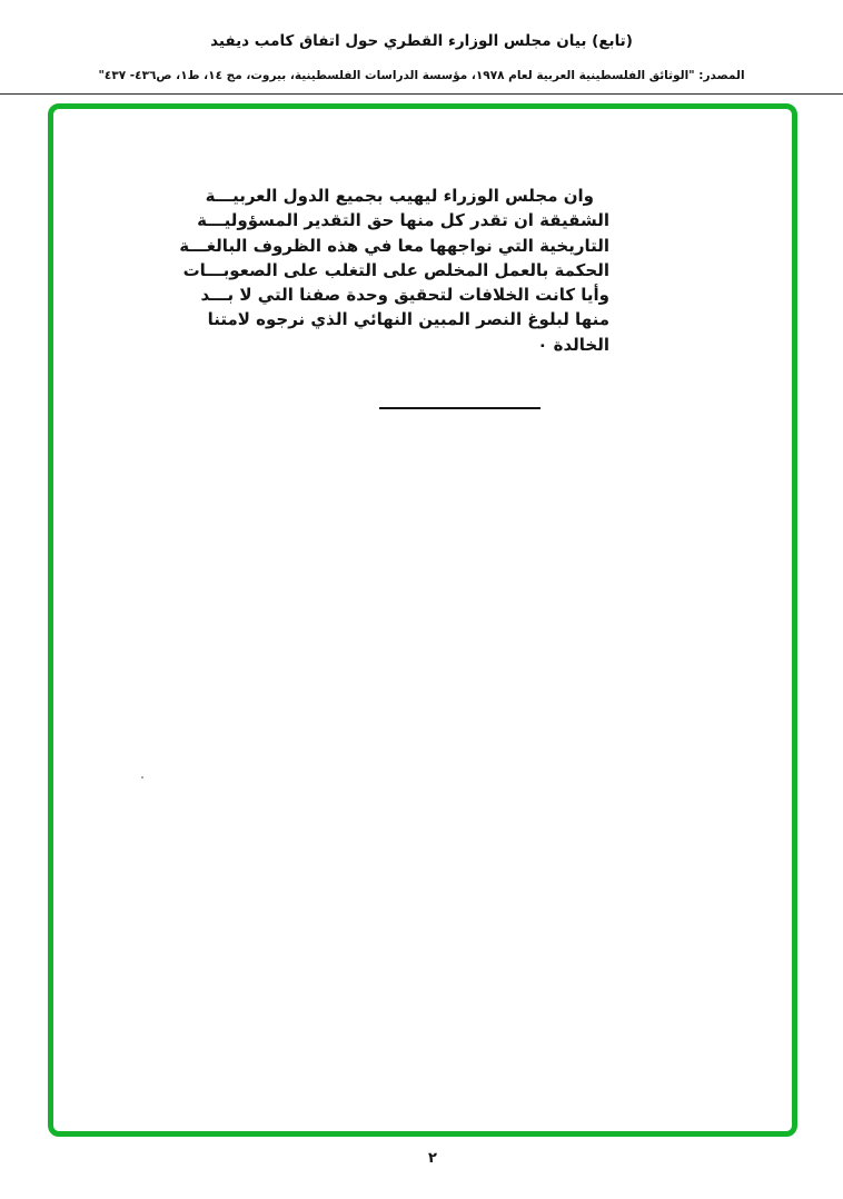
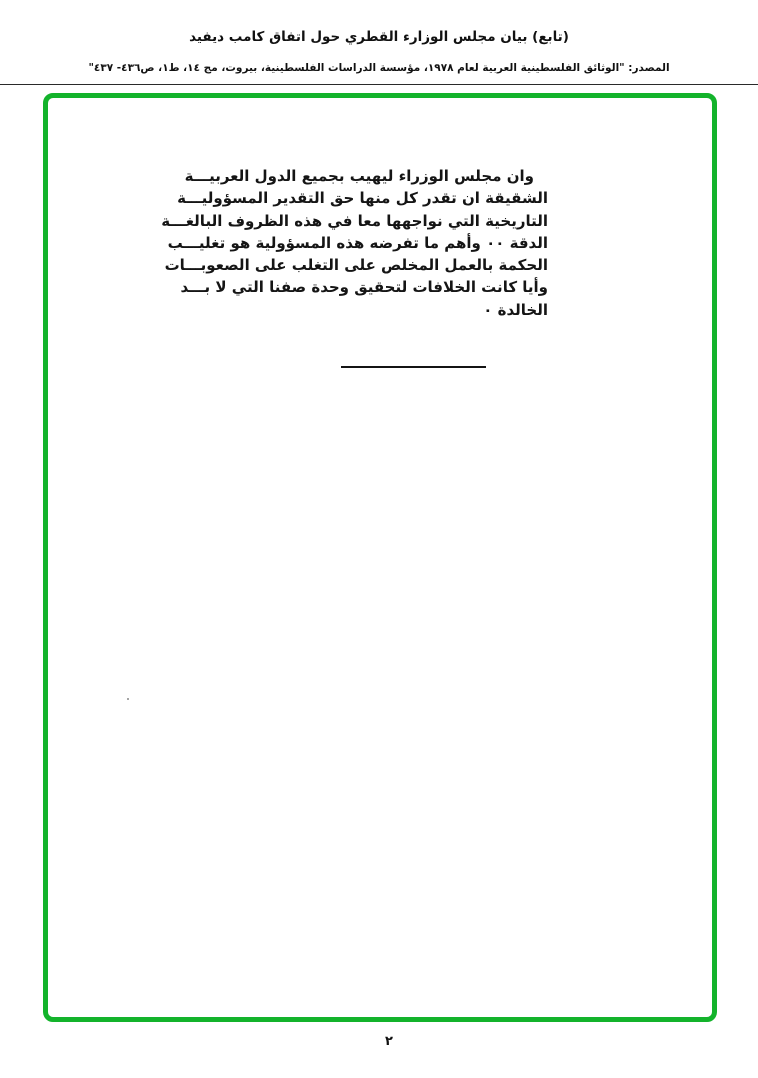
  (تابع) بيان مجلس الوزارء القطري حول اتفاق كامب ديفيد
  المصدر: "الوثائق الفلسطينية العربية لعام ١٩٧٨، مؤسسة الدراسات الفلسطينية، بيروت، مج ١٤، ط١، ص٤٣٦- ٤٣٧"
  وان مجلس الوزراء ليهيب بجميع الدول العربيـــة
  الشقيقة ان تقدر كل منها حق التقدير المسؤوليـــة
  التاريخية التي نواجهها معا في هذه الظروف البالغـــة
+ الدقة ٠٠ وأهم ما تفرضه هذه المسؤولية هو تغليـــب
  الحكمة بالعمل المخلص على التغلب على الصعوبـــات
  وأيا كانت الخلافات لتحقيق وحدة صفنا التي لا بـــد
- منها لبلوغ النصر المبين النهائي الذي نرجوه لامتنا
  الخالدة ٠
  ٢
